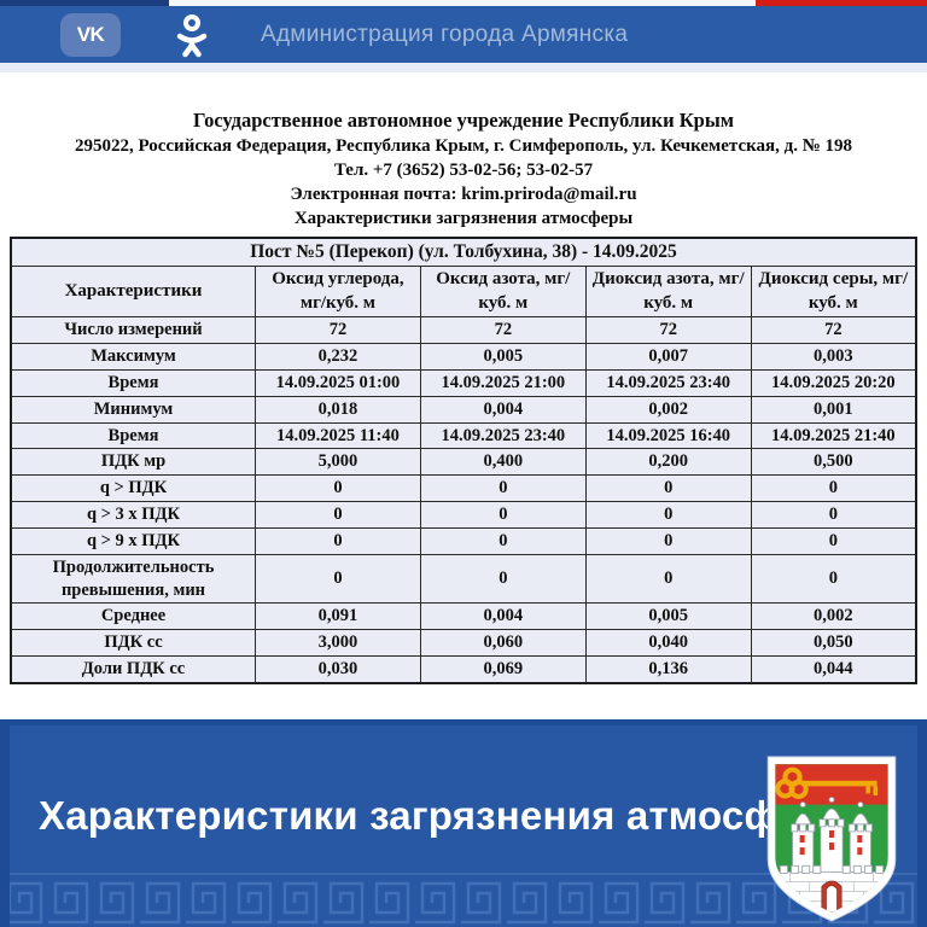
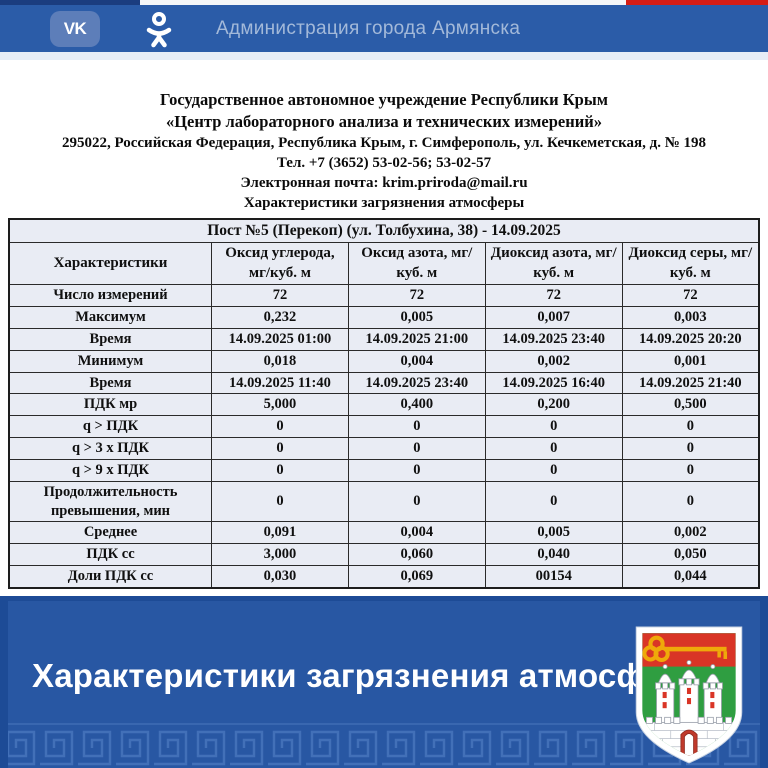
  VK
  Администрация города Армянска
  Государственное автономное учреждение Республики Крым
+ «Центр лабораторного анализа и технических измерений»
  295022, Российская Федерация, Республика Крым, г. Симферополь, ул. Кечкеметская, д. № 198
  Тел. +7 (3652) 53-02-56; 53-02-57
  Электронная почта: krim.priroda@mail.ru
  Характеристики загрязнения атмосферы
  Пост №5 (Перекоп) (ул. Толбухина, 38) - 14.09.2025
  Характеристики	Оксид углерода, мг/куб. м	Оксид азота, мг/куб. м	Диоксид азота, мг/куб. м	Диоксид серы, мг/куб. м
  Число измерений	72	72	72	72
  Максимум	0,232	0,005	0,007	0,003
  Время	14.09.2025 01:00	14.09.2025 21:00	14.09.2025 23:40	14.09.2025 20:20
  Минимум	0,018	0,004	0,002	0,001
  Время	14.09.2025 11:40	14.09.2025 23:40	14.09.2025 16:40	14.09.2025 21:40
  ПДК мр	5,000	0,400	0,200	0,500
  q > ПДК	0	0	0	0
  q > 3 х ПДК	0	0	0	0
  q > 9 х ПДК	0	0	0	0
  Продолжительность превышения, мин	0	0	0	0
  Среднее	0,091	0,004	0,005	0,002
  ПДК сс	3,000	0,060	0,040	0,050
- Доли ПДК сс	0,030	0,069	0,136	0,044
+ Доли ПДК сс	0,030	0,069	00154	0,044
  Характеристики загрязнения атмосф
